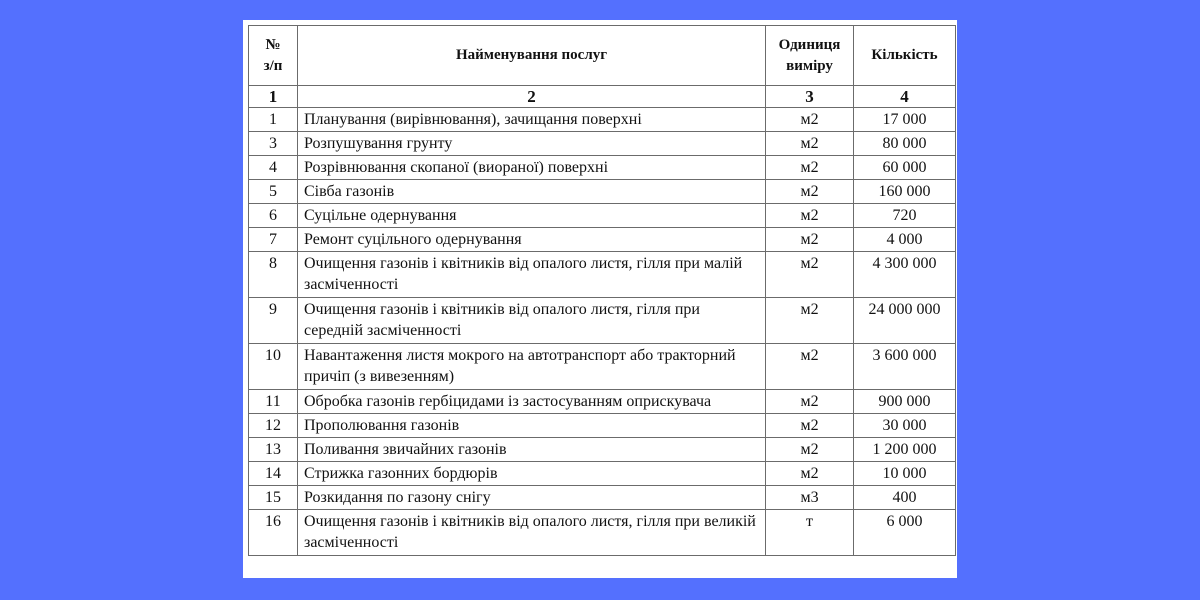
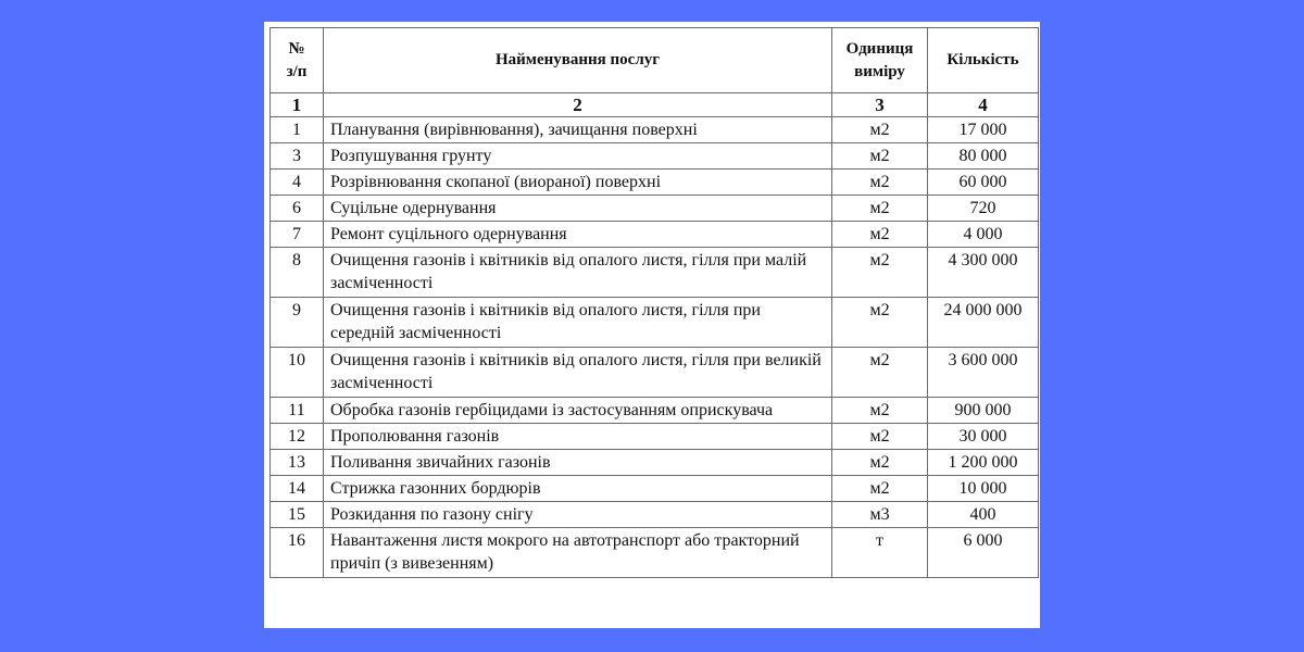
  № з/п	Найменування послуг	Одиниця виміру	Кількість
  1	2	3	4
  1	Планування (вирівнювання), зачищання поверхні	м2	17 000
  3	Розпушування грунту	м2	80 000
  4	Розрівнювання скопаної (виораної) поверхні	м2	60 000
- 5	Сівба газонів	м2	160 000
  6	Суцільне одернування	м2	720
  7	Ремонт суцільного одернування	м2	4 000
  8	Очищення газонів і квітників від опалого листя, гілля при малій засміченності	м2	4 300 000
  9	Очищення газонів і квітників від опалого листя, гілля при середній засміченності	м2	24 000 000
- 10	Навантаження листя мокрого на автотранспорт або тракторний причіп (з вивезенням)	м2	3 600 000
+ 10	Очищення газонів і квітників від опалого листя, гілля при великій засміченності	м2	3 600 000
  11	Обробка газонів гербіцидами із застосуванням оприскувача	м2	900 000
  12	Прополювання газонів	м2	30 000
  13	Поливання звичайних газонів	м2	1 200 000
  14	Стрижка газонних бордюрів	м2	10 000
  15	Розкидання по газону снігу	м3	400
- 16	Очищення газонів і квітників від опалого листя, гілля при великій засміченності	т	6 000
+ 16	Навантаження листя мокрого на автотранспорт або тракторний причіп (з вивезенням)	т	6 000
